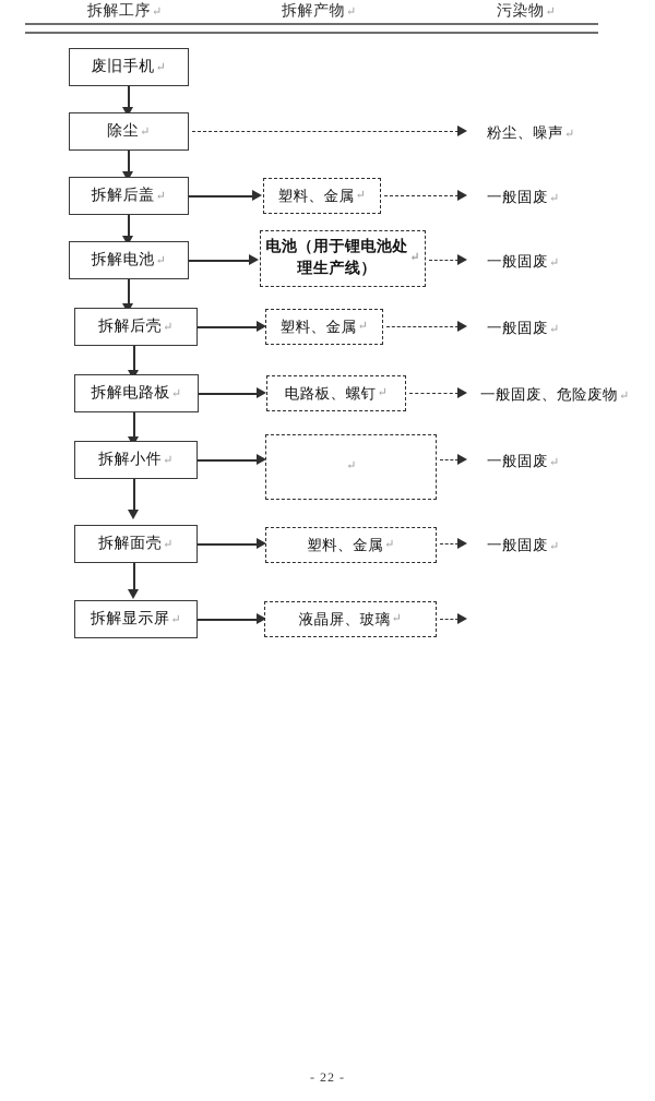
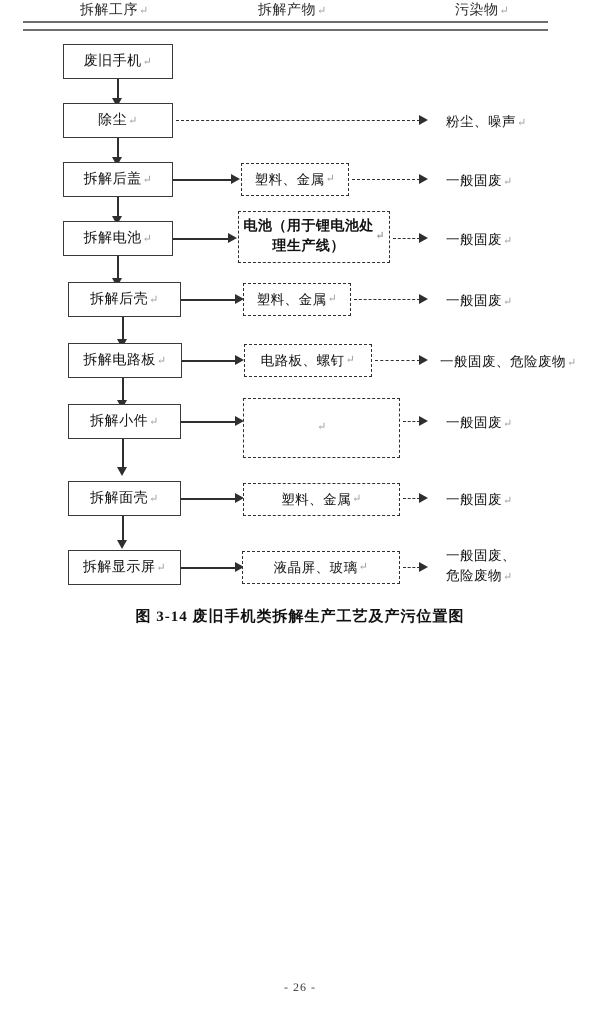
  拆解工序↵
  拆解产物↵
  污染物↵
  废旧手机
  ↵
  除尘
  ↵
  粉尘、噪声↵
  拆解后盖
  ↵
  塑料、金属
  ↵
  一般固废↵
  拆解电池
  ↵
  电池（用于锂电池处理生产线）
  ↵
  一般固废↵
  拆解后壳
  ↵
  塑料、金属
  ↵
  一般固废↵
  拆解电路板
  ↵
  电路板、螺钉
  ↵
  一般固废、危险废物↵
  拆解小件
  ↵
  ↵
  一般固废↵
  拆解面壳
  ↵
  塑料、金属
  ↵
  一般固废↵
  拆解显示屏
  ↵
  液晶屏、玻璃
  ↵
+ 一般固废、
+ 危险废物↵
+ 图 3-14 废旧手机类拆解生产工艺及产污位置图
- - 22 -
+ - 26 -
